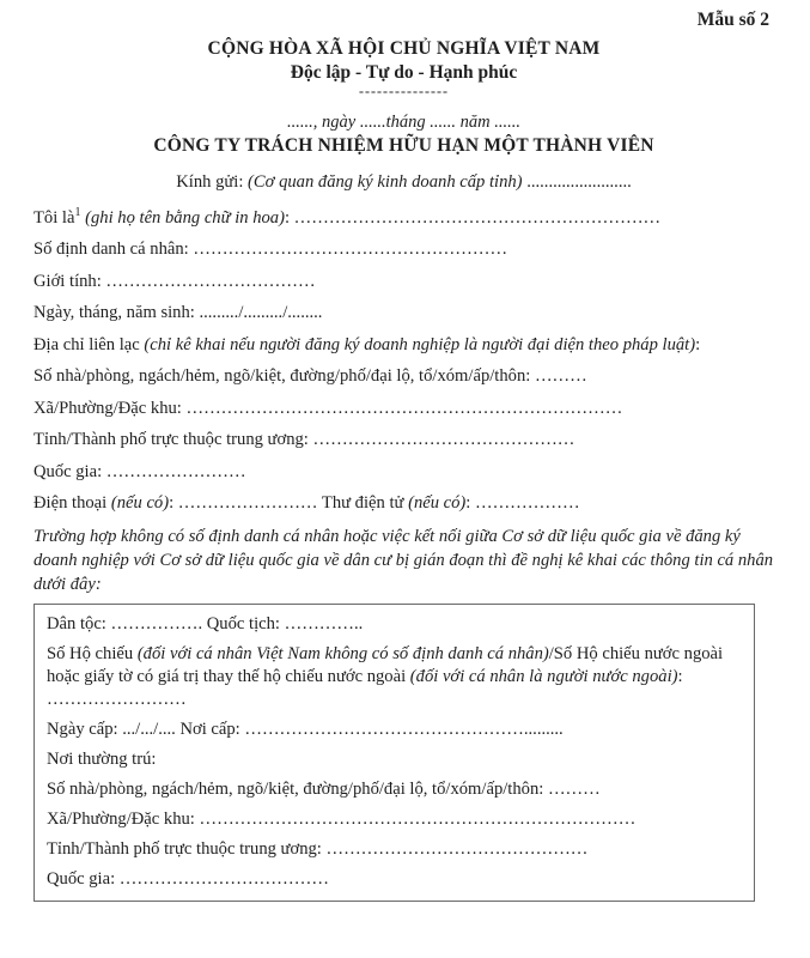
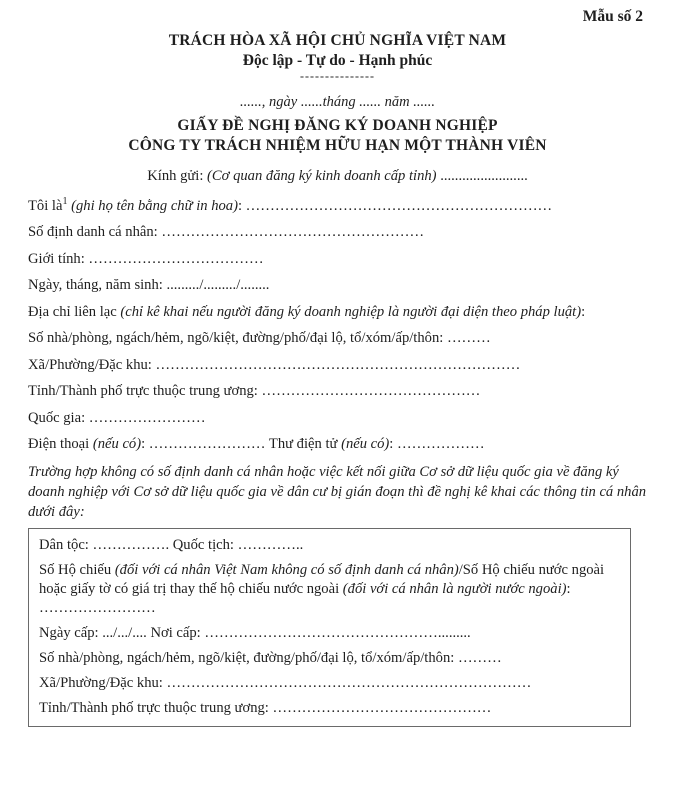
  Mẫu số 2
- CỘNG HÒA XÃ HỘI CHỦ NGHĨA VIỆT NAM
+ TRÁCH HÒA XÃ HỘI CHỦ NGHĨA VIỆT NAM
  Độc lập - Tự do - Hạnh phúc
  ---------------
  ......, ngày ......tháng ...... năm ......
+ GIẤY ĐỀ NGHỊ ĐĂNG KÝ DOANH NGHIỆP
  CÔNG TY TRÁCH NHIỆM HỮU HẠN MỘT THÀNH VIÊN
  Kính gửi: (Cơ quan đăng ký kinh doanh cấp tỉnh) ........................
  Tôi là1 (ghi họ tên bằng chữ in hoa): ………………………………………………………
  Số định danh cá nhân: ………………………………………………
  Giới tính: ………………………………
  Ngày, tháng, năm sinh: ........./........./........
  Địa chỉ liên lạc (chỉ kê khai nếu người đăng ký doanh nghiệp là người đại diện theo pháp luật):
  Số nhà/phòng, ngách/hẻm, ngõ/kiệt, đường/phố/đại lộ, tổ/xóm/ấp/thôn: ………
  Xã/Phường/Đặc khu: …………………………………………………………………
  Tỉnh/Thành phố trực thuộc trung ương: ………………………………………
  Quốc gia: ……………………
  Điện thoại (nếu có): …………………… Thư điện tử (nếu có): ………………
  Trường hợp không có số định danh cá nhân hoặc việc kết nối giữa Cơ sở dữ liệu quốc gia về đăng ký doanh nghiệp với Cơ sở dữ liệu quốc gia về dân cư bị gián đoạn thì đề nghị kê khai các thông tin cá nhân dưới đây:
  Dân tộc: ……………. Quốc tịch: …………..
  Số Hộ chiếu (đối với cá nhân Việt Nam không có số định danh cá nhân)/Số Hộ chiếu nước ngoài hoặc giấy tờ có giá trị thay thế hộ chiếu nước ngoài (đối với cá nhân là người nước ngoài): ……………………
  Ngày cấp: .../.../.... Nơi cấp: ………………………………………….........
- Nơi thường trú:
  Số nhà/phòng, ngách/hẻm, ngõ/kiệt, đường/phố/đại lộ, tổ/xóm/ấp/thôn: ………
  Xã/Phường/Đặc khu: …………………………………………………………………
  Tỉnh/Thành phố trực thuộc trung ương: ………………………………………
- Quốc gia: ………………………………
